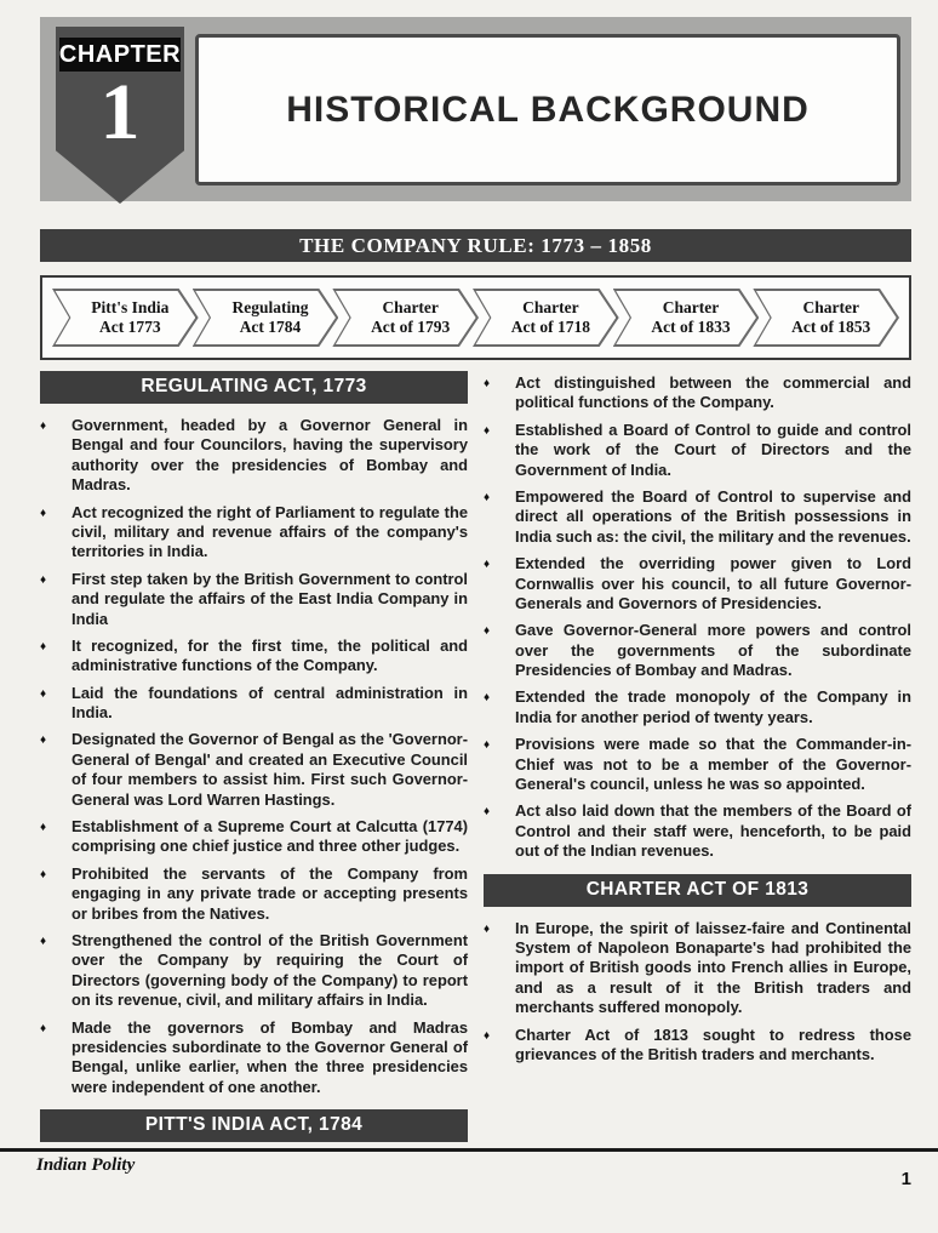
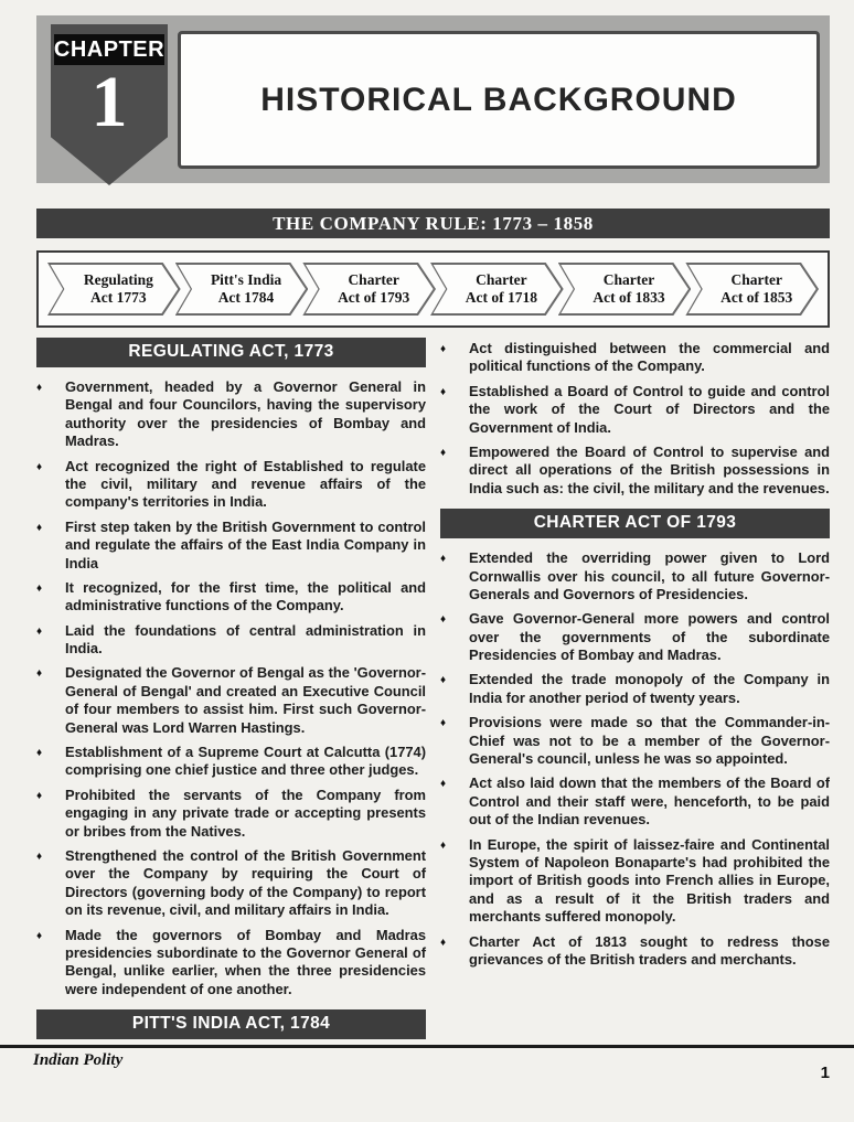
  HISTORICAL BACKGROUND
  CHAPTER
  1
  THE COMPANY RULE: 1773 – 1858
- Pitt's India
+ Regulating
  Act 1773
- Regulating
+ Pitt's India
  Act 1784
  Charter
  Act of 1793
  Charter
  Act of 1718
  Charter
  Act of 1833
  Charter
  Act of 1853
  REGULATING ACT, 1773
  ♦
  Government, headed by a Governor General in Bengal and four Councilors, having the supervisory authority over the presidencies of Bombay and Madras.
  ♦
- Act recognized the right of Parliament to regulate the civil, military and revenue affairs of the company's territories in India.
+ Act recognized the right of Established to regulate the civil, military and revenue affairs of the company's territories in India.
  ♦
  First step taken by the British Government to control and regulate the affairs of the East India Company in India
  ♦
  It recognized, for the first time, the political and administrative functions of the Company.
  ♦
  Laid the foundations of central administration in India.
  ♦
  Designated the Governor of Bengal as the 'Governor-General of Bengal' and created an Executive Council of four members to assist him. First such Governor-General was Lord Warren Hastings.
  ♦
  Establishment of a Supreme Court at Calcutta (1774) comprising one chief justice and three other judges.
  ♦
  Prohibited the servants of the Company from engaging in any private trade or accepting presents or bribes from the Natives.
  ♦
  Strengthened the control of the British Government over the Company by requiring the Court of Directors (governing body of the Company) to report on its revenue, civil, and military affairs in India.
  ♦
  Made the governors of Bombay and Madras presidencies subordinate to the Governor General of Bengal, unlike earlier, when the three presidencies were independent of one another.
  PITT'S INDIA ACT, 1784
  ♦
  Act distinguished between the commercial and political functions of the Company.
  ♦
  Established a Board of Control to guide and control the work of the Court of Directors and the Government of India.
  ♦
  Empowered the Board of Control to supervise and direct all operations of the British possessions in India such as: the civil, the military and the revenues.
+ CHARTER ACT OF 1793
  ♦
  Extended the overriding power given to Lord Cornwallis over his council, to all future Governor-Generals and Governors of Presidencies.
  ♦
  Gave Governor-General more powers and control over the governments of the subordinate Presidencies of Bombay and Madras.
  ♦
  Extended the trade monopoly of the Company in India for another period of twenty years.
  ♦
  Provisions were made so that the Commander-in-Chief was not to be a member of the Governor-General's council, unless he was so appointed.
  ♦
  Act also laid down that the members of the Board of Control and their staff were, henceforth, to be paid out of the Indian revenues.
- CHARTER ACT OF 1813
  ♦
  In Europe, the spirit of laissez-faire and Continental System of Napoleon Bonaparte's had prohibited the import of British goods into French allies in Europe, and as a result of it the British traders and merchants suffered monopoly.
  ♦
  Charter Act of 1813 sought to redress those grievances of the British traders and merchants.
  Indian Polity
  1
